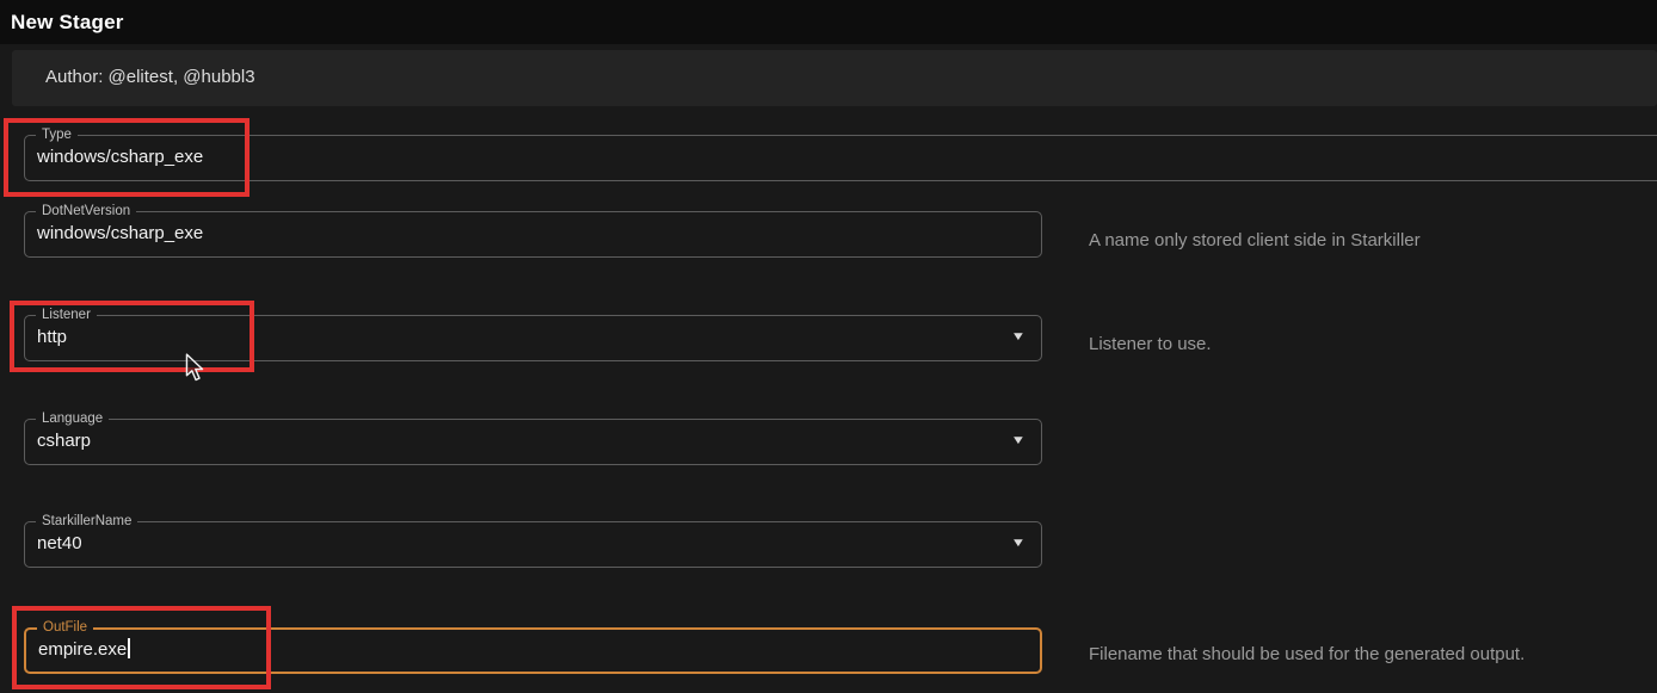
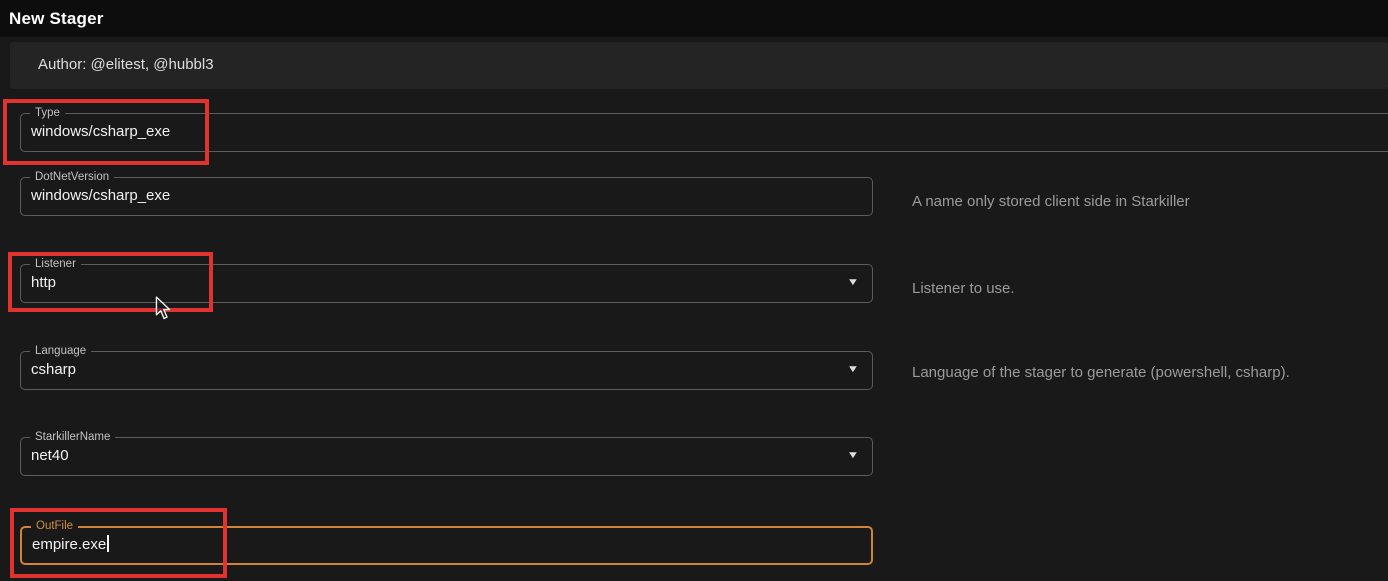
  New Stager
  Author: @elitest, @hubbl3
  Type
  windows/csharp_exe
  DotNetVersion
  windows/csharp_exe
  A name only stored client side in Starkiller
  Listener
  http
  ▼
  Listener to use.
  Language
  csharp
  ▼
+ Language of the stager to generate (powershell, csharp).
  StarkillerName
  net40
  ▼
  OutFile
  empire.exe
- Filename that should be used for the generated output.
